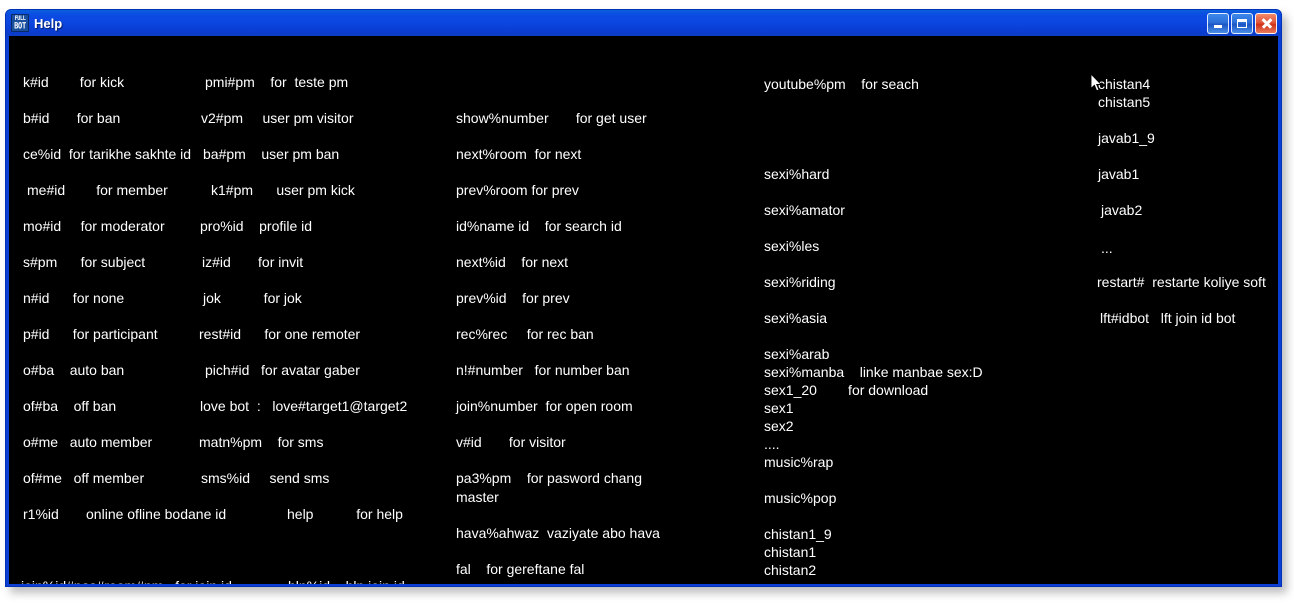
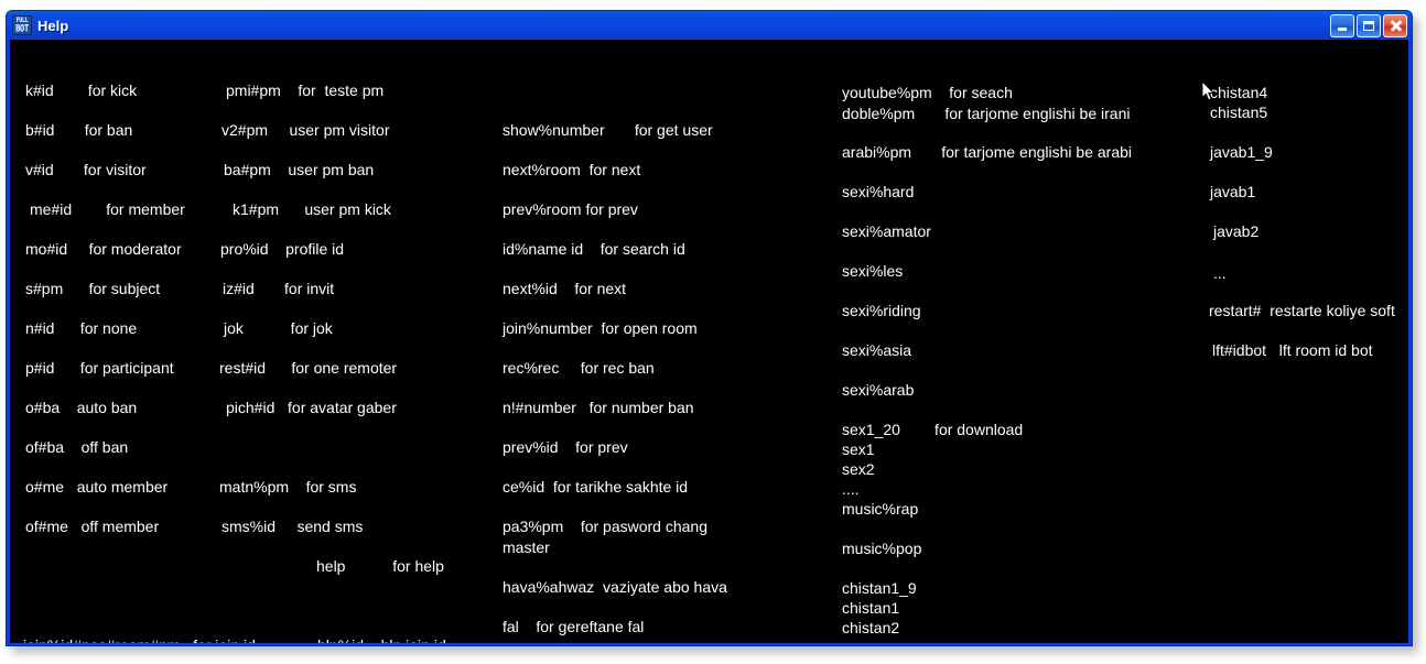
  BOT
  Help
  k#id for kick
  b#id for ban
- ce%id for tarikhe sakhte id
+ v#id for visitor
  me#id for member
  mo#id for moderator
  s#pm for subject
  n#id for none
  p#id for participant
  o#ba auto ban
  of#ba off ban
  o#me auto member
  of#me off member
- r1%id online ofline bodane id
  pmi#pm for teste pm
  v2#pm user pm visitor
  ba#pm user pm ban
  k1#pm user pm kick
  pro%id profile id
  iz#id for invit
  jok for jok
  rest#id for one remoter
  pich#id for avatar gaber
- love bot : love#target1@target2
  matn%pm for sms
  sms%id send sms
  help for help
  show%number for get user
  next%room for next
  prev%room for prev
  id%name id for search id
  next%id for next
- prev%id for prev
+ join%number for open room
  rec%rec for rec ban
  n!#number for number ban
- join%number for open room
+ prev%id for prev
- v#id for visitor
+ ce%id for tarikhe sakhte id
  pa3%pm for pasword chang
  master
  hava%ahwaz vaziyate abo hava
  fal for gereftane fal
  youtube%pm for seach
+ doble%pm for tarjome englishi be irani
+ arabi%pm for tarjome englishi be arabi
  sexi%hard
  sexi%amator
  sexi%les
  sexi%riding
  sexi%asia
  sexi%arab
- sexi%manba linke manbae sex:D
  sex1_20 for download
  sex1
  sex2
  ....
  music%rap
  music%pop
  chistan1_9
  chistan1
  chistan2
  chistan4
  chistan5
  javab1_9
  javab1
  javab2
  ...
  restart# restarte koliye soft
- lft#idbot lft join id bot
+ lft#idbot lft room id bot
